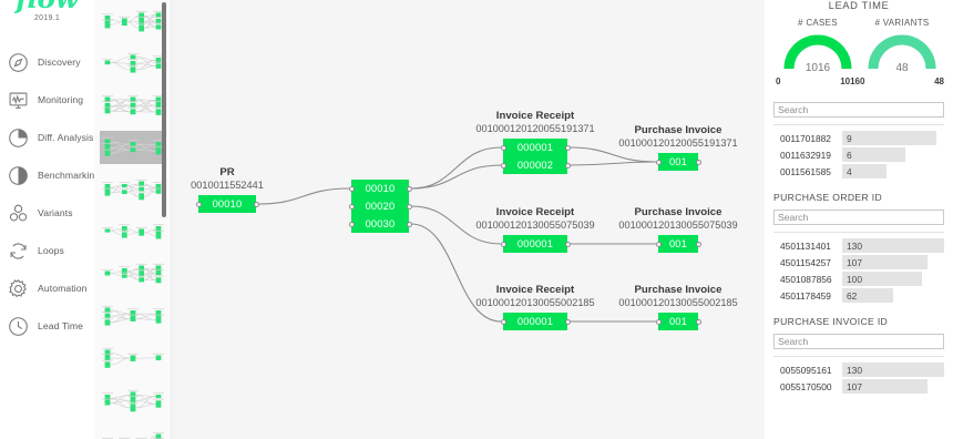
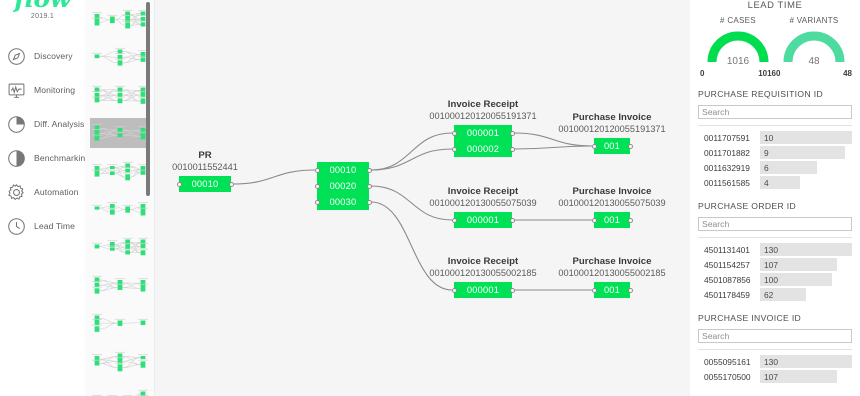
  Discovery
  Monitoring
  Diff. Analysis
  Benchmarkin
- Variants
- Loops
  Automation
  Lead Time
  PR
  0010011552441
  00010
  00010
  00020
  00030
  Invoice Receipt
  001000120120055191371
  000001
  000002
  Purchase Invoice
  001000120120055191371
  001
  Invoice Receipt
  001000120130055075039
  000001
  Purchase Invoice
  001000120130055075039
  001
  Invoice Receipt
  001000120130055002185
  000001
  Purchase Invoice
  001000120130055002185
  001
  LEAD TIME
  # CASES
  1016
  0
  1016
  # VARIANTS
  48
  0
  48
+ PURCHASE REQUISITION ID
  Search
+ 0011707591
+ 10
  0011701882
  9
  0011632919
  6
  0011561585
  4
  PURCHASE ORDER ID
  Search
  4501131401
  130
  4501154257
  107
  4501087856
  100
  4501178459
  62
  PURCHASE INVOICE ID
  Search
  0055095161
  130
  0055170500
  107
